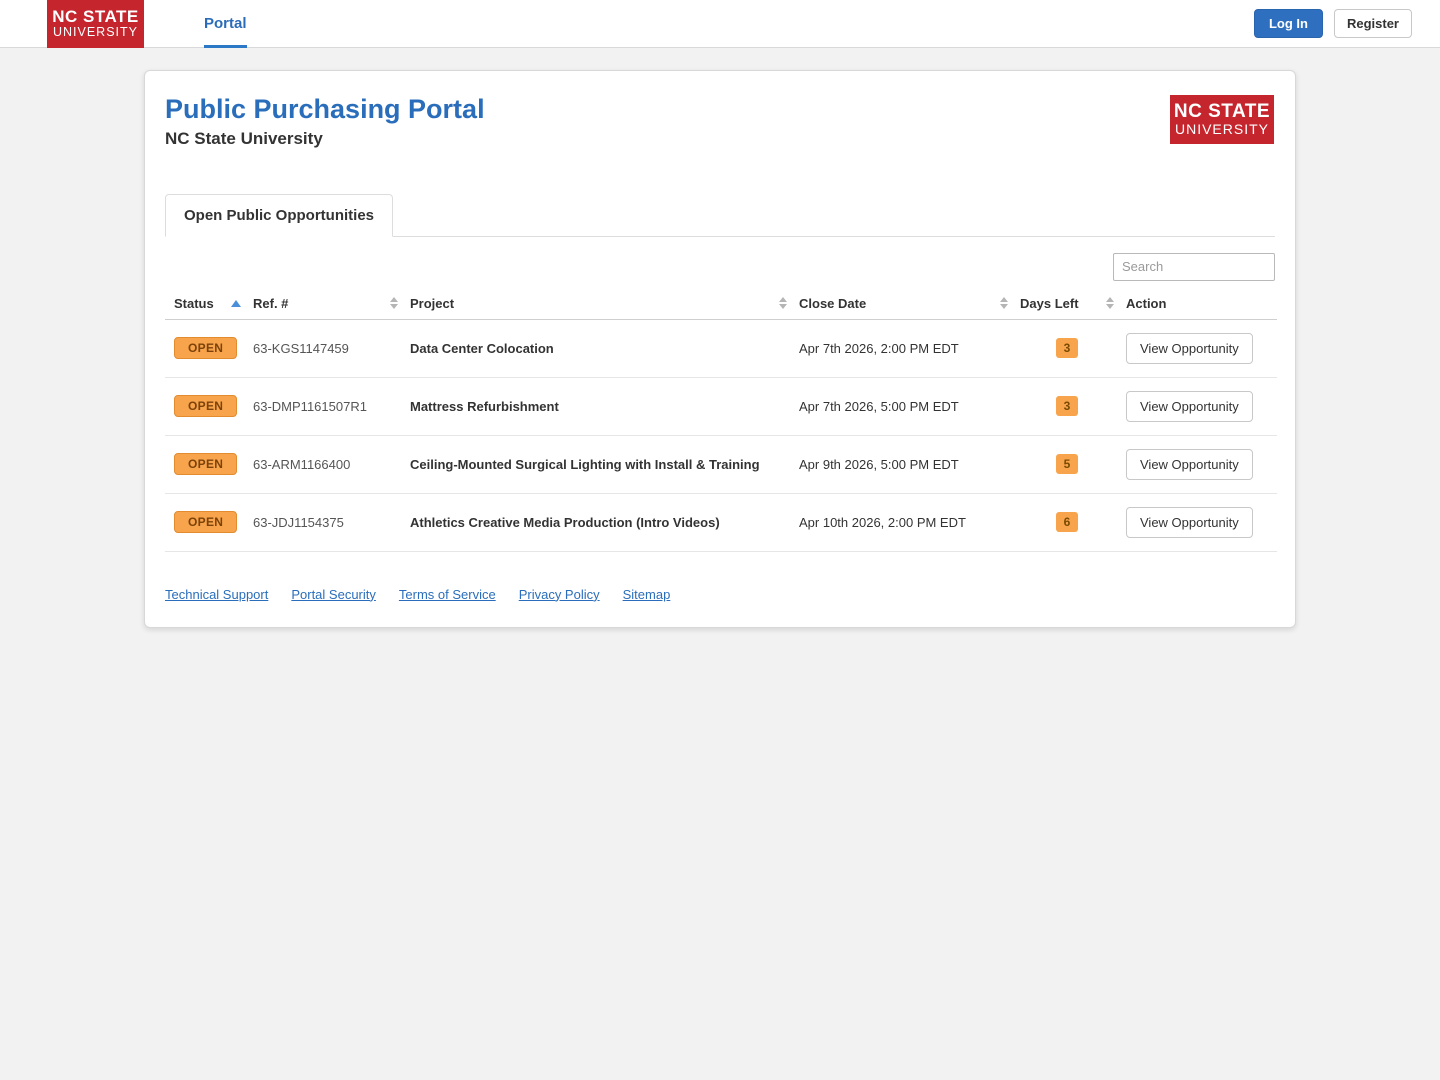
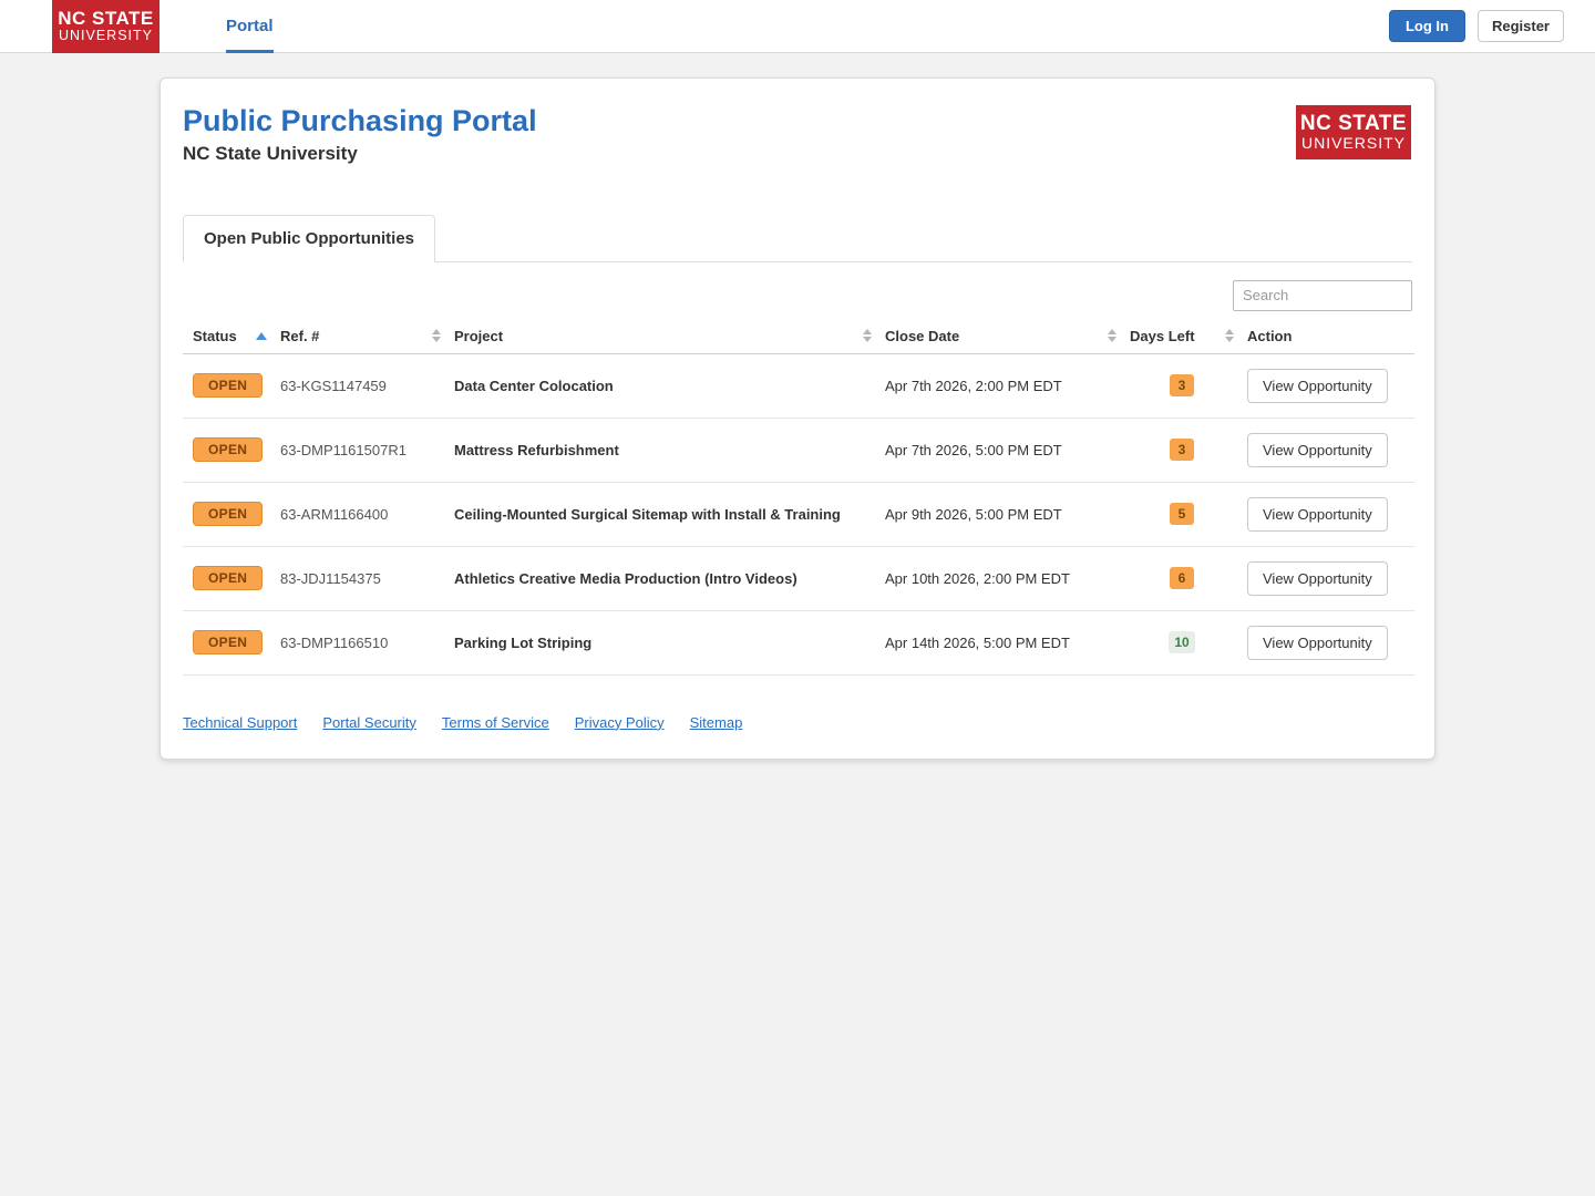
  NC STATE
  UNIVERSITY
  Portal
  Log In
  Register
  Public Purchasing Portal
  NC State University
  NC STATE
  UNIVERSITY
  Open Public Opportunities
  Search
  Status	Ref. #	Project	Close Date	Days Left	Action
  OPEN	63-KGS1147459	Data Center Colocation	Apr 7th 2026, 2:00 PM EDT	3	View Opportunity
  OPEN	63-DMP1161507R1	Mattress Refurbishment	Apr 7th 2026, 5:00 PM EDT	3	View Opportunity
- OPEN	63-ARM1166400	Ceiling-Mounted Surgical Lighting with Install & Training	Apr 9th 2026, 5:00 PM EDT	5	View Opportunity
+ OPEN	63-ARM1166400	Ceiling-Mounted Surgical Sitemap with Install & Training	Apr 9th 2026, 5:00 PM EDT	5	View Opportunity
- OPEN	63-JDJ1154375	Athletics Creative Media Production (Intro Videos)	Apr 10th 2026, 2:00 PM EDT	6	View Opportunity
+ OPEN	83-JDJ1154375	Athletics Creative Media Production (Intro Videos)	Apr 10th 2026, 2:00 PM EDT	6	View Opportunity
+ OPEN	63-DMP1166510	Parking Lot Striping	Apr 14th 2026, 5:00 PM EDT	10	View Opportunity
  Technical Support
  Portal Security
  Terms of Service
  Privacy Policy
  Sitemap
